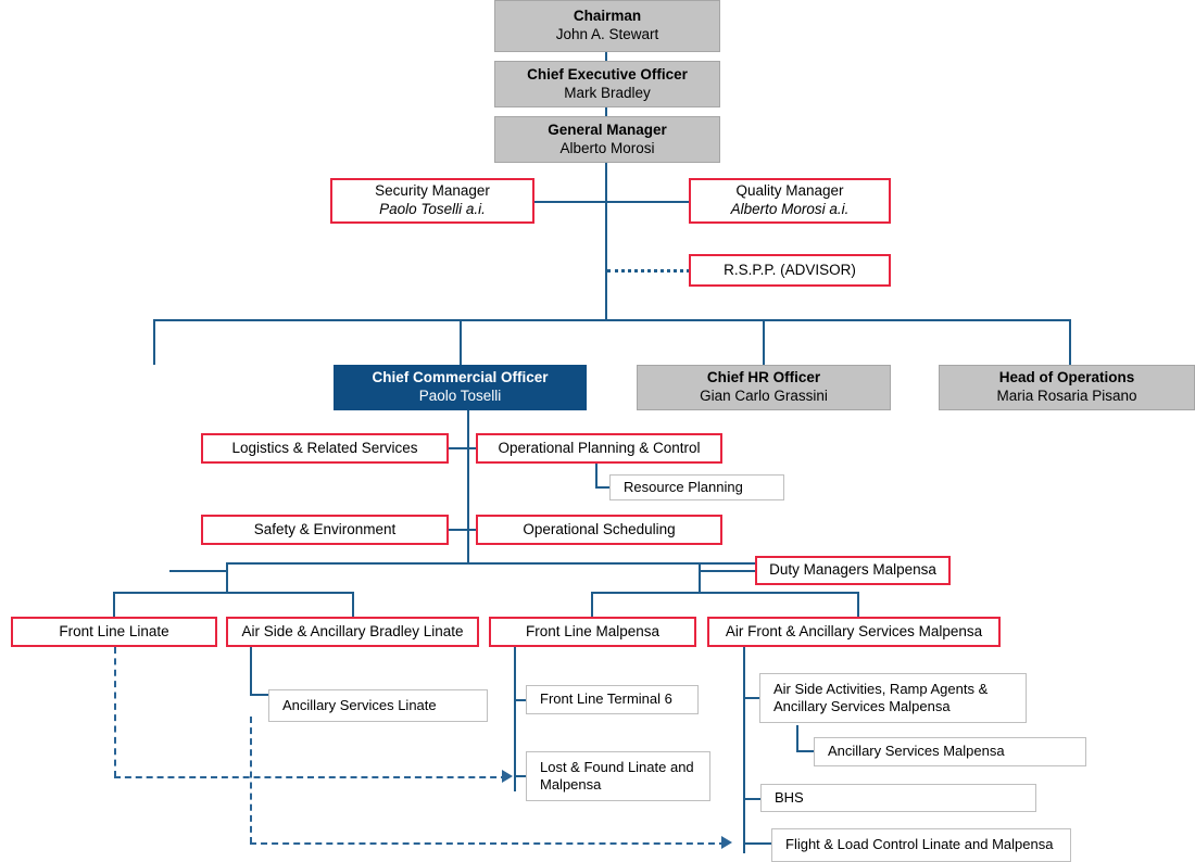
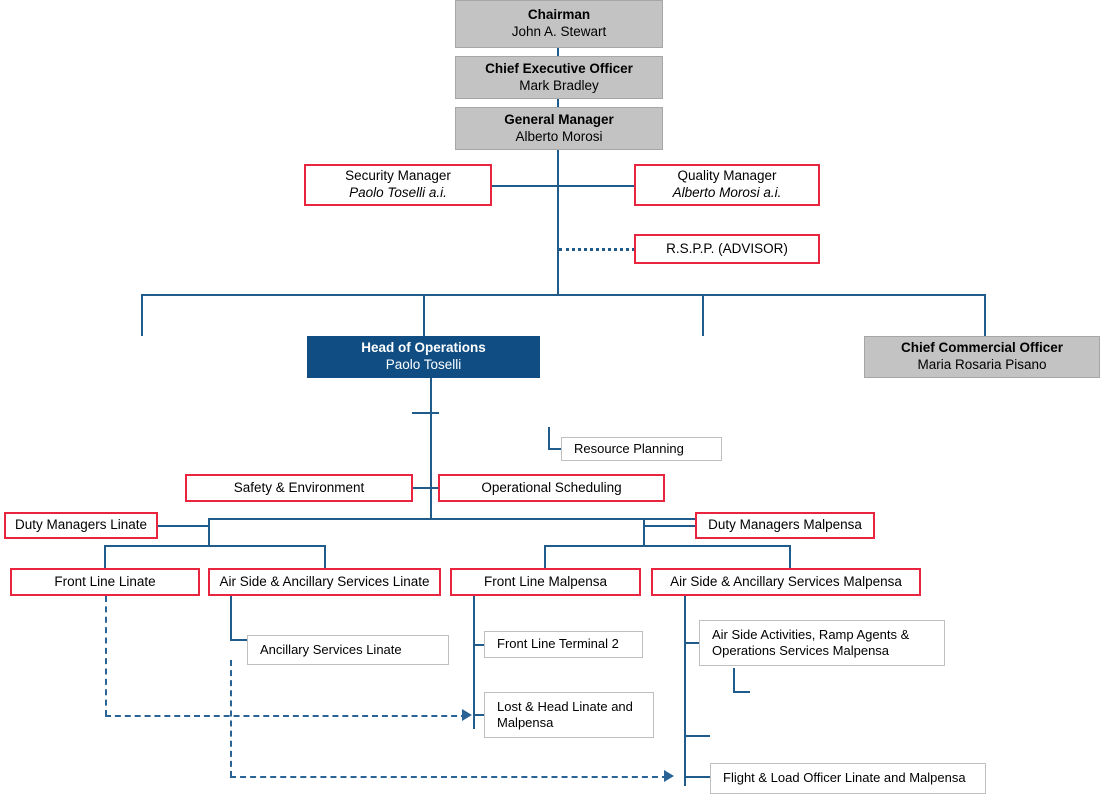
  Chairman
  John A. Stewart
  Chief Executive Officer
  Mark Bradley
  General Manager
  Alberto Morosi
  Security Manager
  Paolo Toselli a.i.
  Quality Manager
  Alberto Morosi a.i.
  R.S.P.P. (ADVISOR)
- Chief Commercial Officer
+ Head of Operations
  Paolo Toselli
- Chief HR Officer
- Gian Carlo Grassini
- Head of Operations
+ Chief Commercial Officer
  Maria Rosaria Pisano
- Logistics & Related Services
- Operational Planning & Control
  Resource Planning
  Safety & Environment
  Operational Scheduling
+ Duty Managers Linate
  Duty Managers Malpensa
  Front Line Linate
- Air Side & Ancillary Bradley Linate
+ Air Side & Ancillary Services Linate
  Front Line Malpensa
- Air Front & Ancillary Services Malpensa
+ Air Side & Ancillary Services Malpensa
  Ancillary Services Linate
- Front Line Terminal 6
+ Front Line Terminal 2
- Lost & Found Linate and Malpensa
+ Lost & Head Linate and Malpensa
- Air Side Activities, Ramp Agents & Ancillary Services Malpensa
+ Air Side Activities, Ramp Agents & Operations Services Malpensa
- Ancillary Services Malpensa
- BHS
- Flight & Load Control Linate and Malpensa
+ Flight & Load Officer Linate and Malpensa
